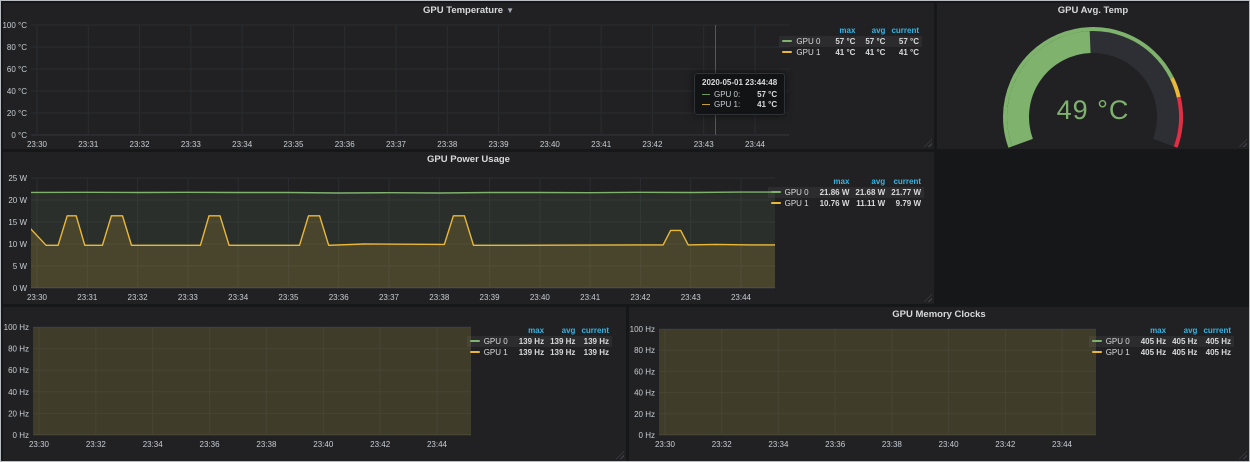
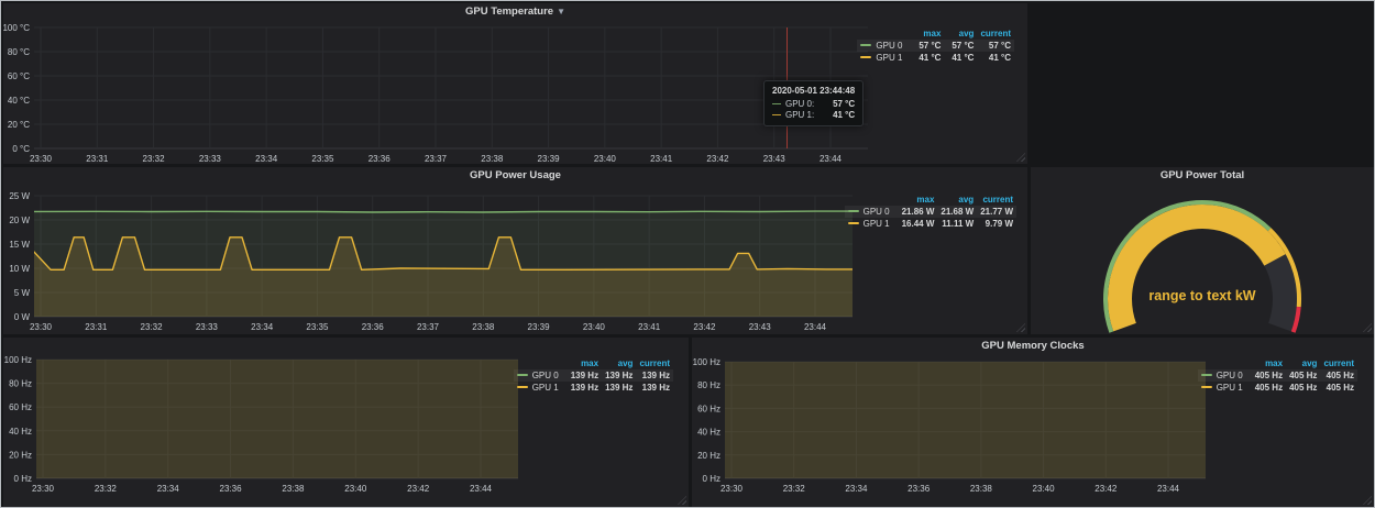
  GPU Temperature ▼
  0 °C
  20 °C
  40 °C
  60 °C
  80 °C
  100 °C
  23:30
  23:31
  23:32
  23:33
  23:34
  23:35
  23:36
  23:37
  23:38
  23:39
  23:40
  23:41
  23:42
  23:43
  23:44
  2020-05-01 23:44:48
  —
  GPU 0:
  57 °C
  —
  GPU 1:
  41 °C
  	max	avg	current
  GPU 0	57 °C	57 °C	57 °C
  GPU 1	41 °C	41 °C	41 °C
- GPU Avg. Temp
- 49 °C
  GPU Power Usage
  0 W
  5 W
  10 W
  15 W
  20 W
  25 W
  23:30
  23:31
  23:32
  23:33
  23:34
  23:35
  23:36
  23:37
  23:38
  23:39
  23:40
  23:41
  23:42
  23:43
  23:44
  	max	avg	current
  GPU 0	21.86 W	21.68 W	21.77 W
- GPU 1	10.76 W	11.11 W	9.79 W
+ GPU 1	16.44 W	11.11 W	9.79 W
+ GPU Power Total
+ range to text kW
  0 Hz
  20 Hz
  40 Hz
  60 Hz
  80 Hz
  100 Hz
  23:30
  23:32
  23:34
  23:36
  23:38
  23:40
  23:42
  23:44
  	max	avg	current
  GPU 0	139 Hz	139 Hz	139 Hz
  GPU 1	139 Hz	139 Hz	139 Hz
  GPU Memory Clocks
  0 Hz
  20 Hz
  40 Hz
  60 Hz
  80 Hz
  100 Hz
  23:30
  23:32
  23:34
  23:36
  23:38
  23:40
  23:42
  23:44
  	max	avg	current
  GPU 0	405 Hz	405 Hz	405 Hz
  GPU 1	405 Hz	405 Hz	405 Hz
